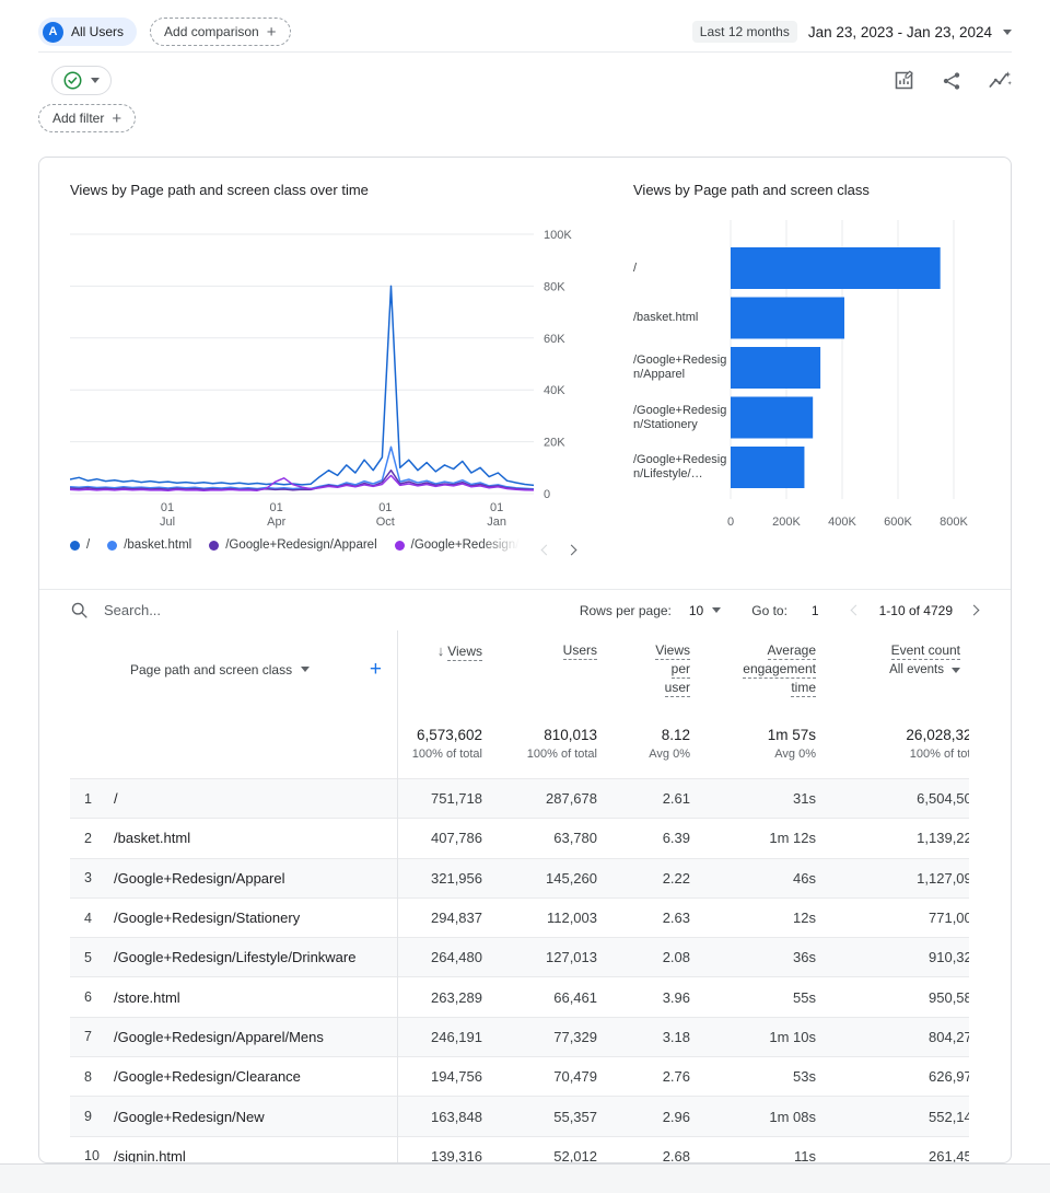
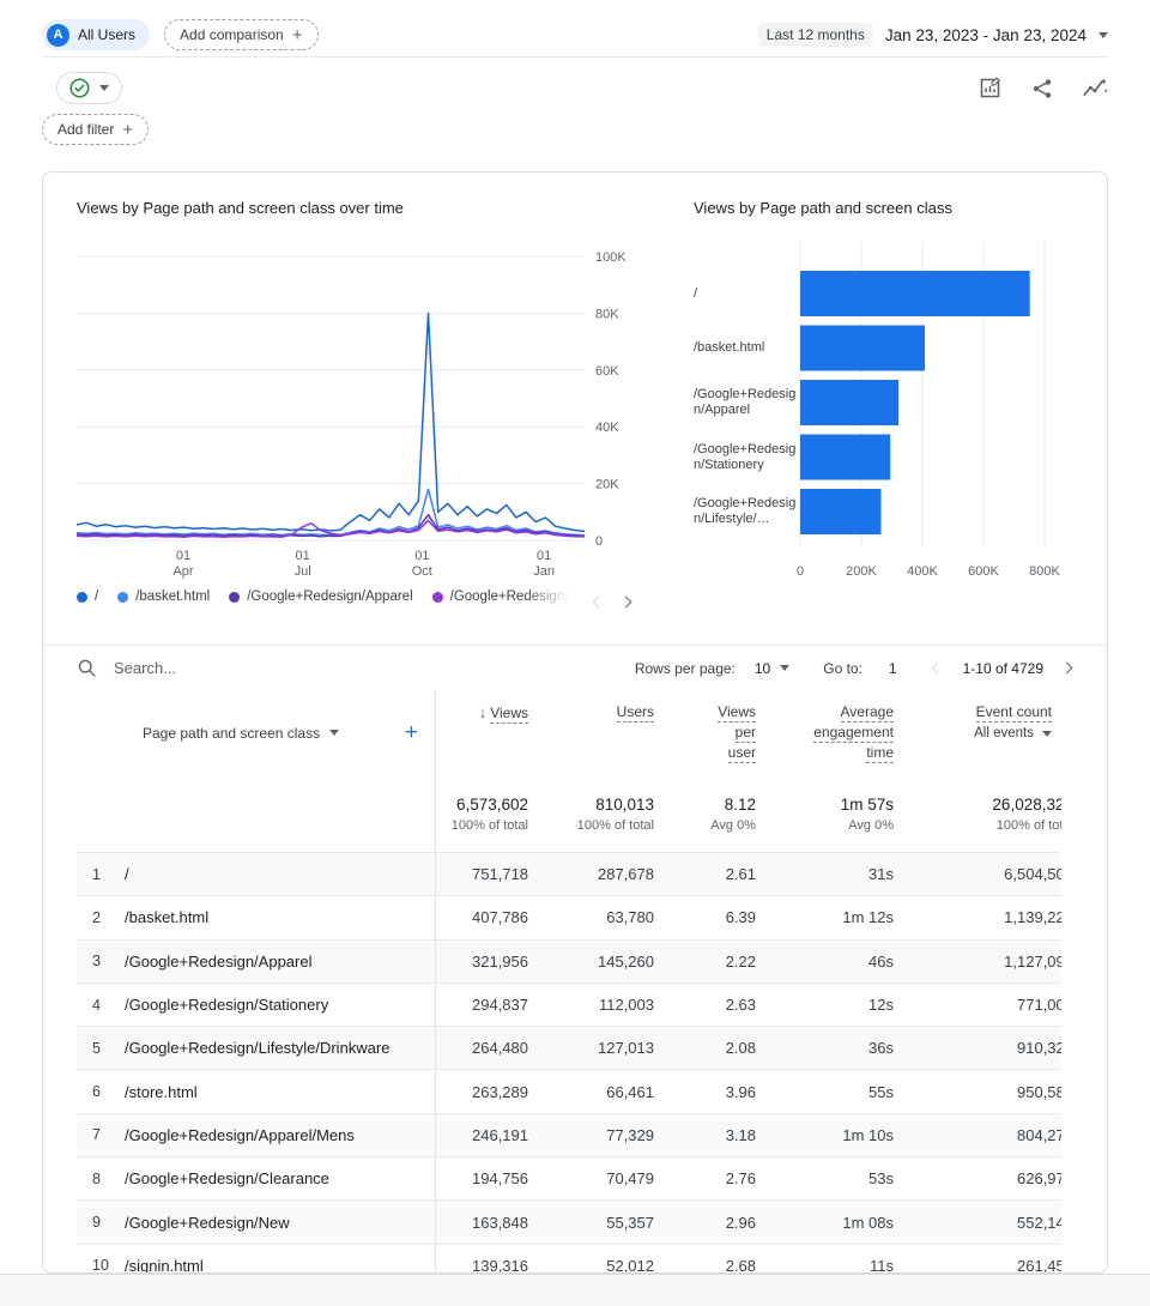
  A
  All Users
  Add comparison
  +
  Last 12 months
  Jan 23, 2023 - Jan 23, 2024
  Add filter
  +
  Views by Page path and screen class over time
  100K
  80K
  60K
  40K
  20K
  0
  01
- Jul
+ Apr
  01
- Apr
+ Jul
  01
  Oct
  01
  Jan
  Views by Page path and screen class
  /
  /basket.html
  /Google+Redesign/Apparel
  /Google+Redesign/Stationery
  /Google+Redesign/Lifestyle/…
  0
  200K
  400K
  600K
  800K
  /
  /basket.html
  /Google+Redesign/Apparel
  Search...
  Rows per page:
  10
  Go to:
  1
  1-10 of 4729
  Page path and screen class
  +
  ↓ Views
  Users
  Views
  per
  user
  Average
  engagement
  time
  Event count
  All events
  6,573,602
  100% of total
  810,013
  100% of total
  8.12
  Avg 0%
  1m 57s
  Avg 0%
  26,028,32
  100% of tot
  1
  /
  751,718
  287,678
  2.61
  31s
  6,504,50
  2
  /basket.html
  407,786
  63,780
  6.39
  1m 12s
  1,139,22
  3
  /Google+Redesign/Apparel
  321,956
  145,260
  2.22
  46s
  1,127,09
  4
  /Google+Redesign/Stationery
  294,837
  112,003
  2.63
  12s
  771,00
  5
  /Google+Redesign/Lifestyle/Drinkware
  264,480
  127,013
  2.08
  36s
  910,32
  6
  /store.html
  263,289
  66,461
  3.96
  55s
  950,58
  7
  /Google+Redesign/Apparel/Mens
  246,191
  77,329
  3.18
  1m 10s
  804,27
  8
  /Google+Redesign/Clearance
  194,756
  70,479
  2.76
  53s
  626,97
  9
  /Google+Redesign/New
  163,848
  55,357
  2.96
  1m 08s
  552,14
  10
  /signin.html
  139,316
  52,012
  2.68
  11s
  261,45
